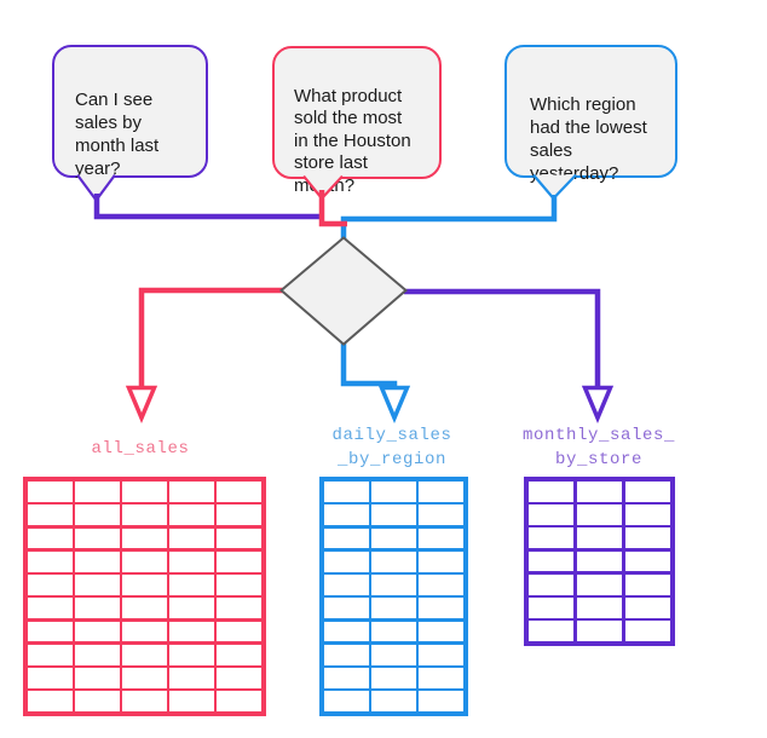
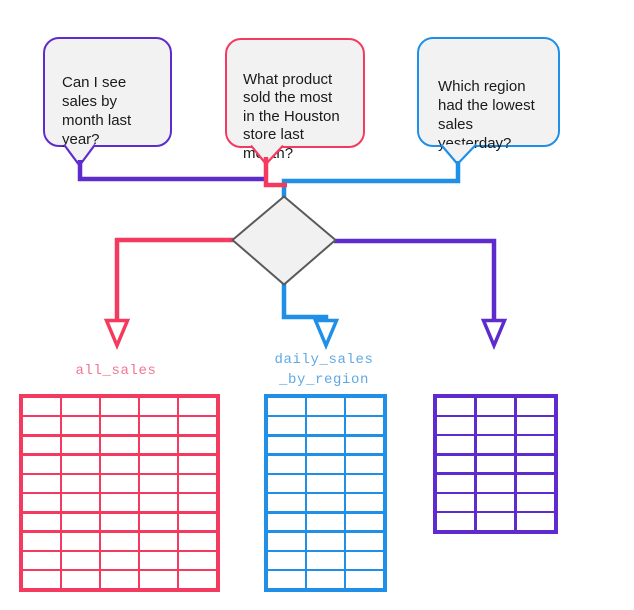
  Can I see
  sales by
  month last
  year?
  What product
  sold the most
  in the Houston
  store last
  Which region
  had the lowest
  sales
  yesterday?
  all_sales
  daily_sales
  _by_region
- monthly_sales_
- by_store
